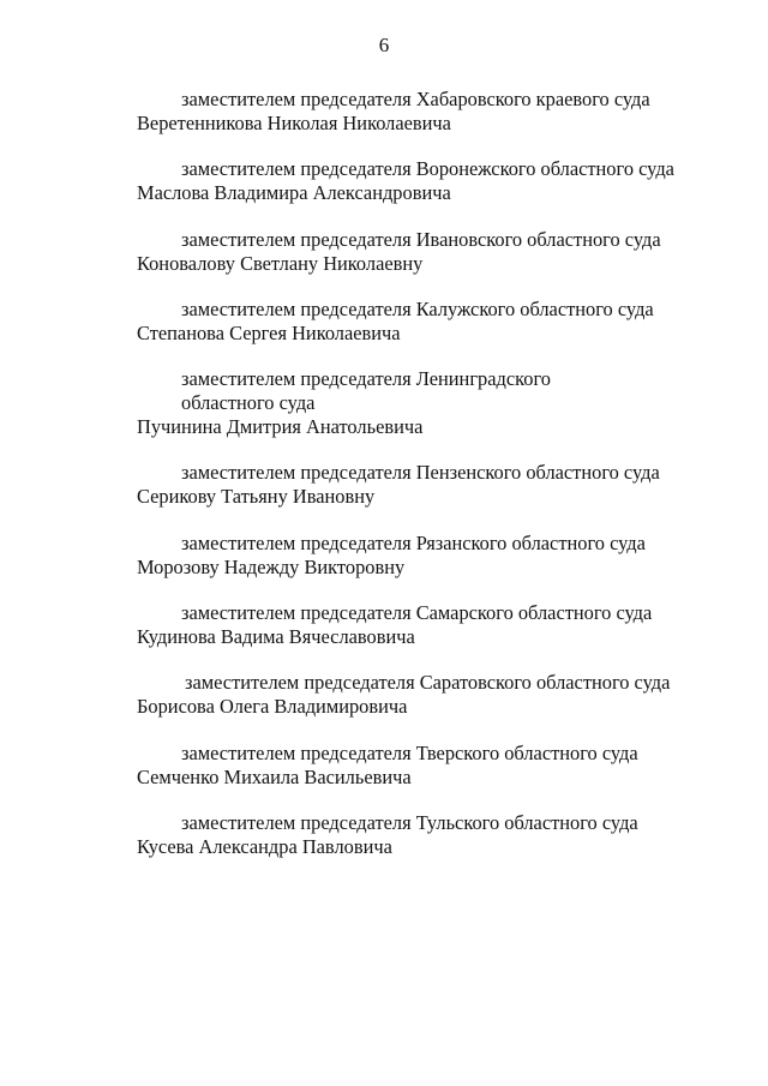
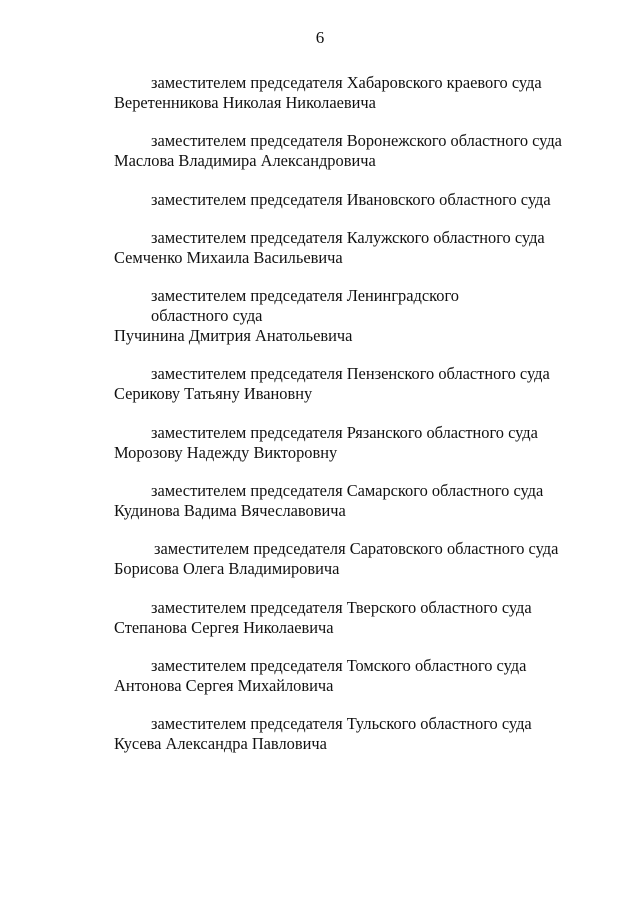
  6
  заместителем председателя Хабаровского краевого суда
  Веретенникова Николая Николаевича
  заместителем председателя Воронежского областного суда
  Маслова Владимира Александровича
  заместителем председателя Ивановского областного суда
- Коновалову Светлану Николаевну
  заместителем председателя Калужского областного суда
- Степанова Сергея Николаевича
+ Семченко Михаила Васильевича
  заместителем председателя Ленинградского
  областного суда
  Пучинина Дмитрия Анатольевича
  заместителем председателя Пензенского областного суда
  Серикову Татьяну Ивановну
  заместителем председателя Рязанского областного суда
  Морозову Надежду Викторовну
  заместителем председателя Самарского областного суда
  Кудинова Вадима Вячеславовича
  заместителем председателя Саратовского областного суда
  Борисова Олега Владимировича
  заместителем председателя Тверского областного суда
- Семченко Михаила Васильевича
+ Степанова Сергея Николаевича
+ заместителем председателя Томского областного суда
+ Антонова Сергея Михайловича
  заместителем председателя Тульского областного суда
  Кусева Александра Павловича
